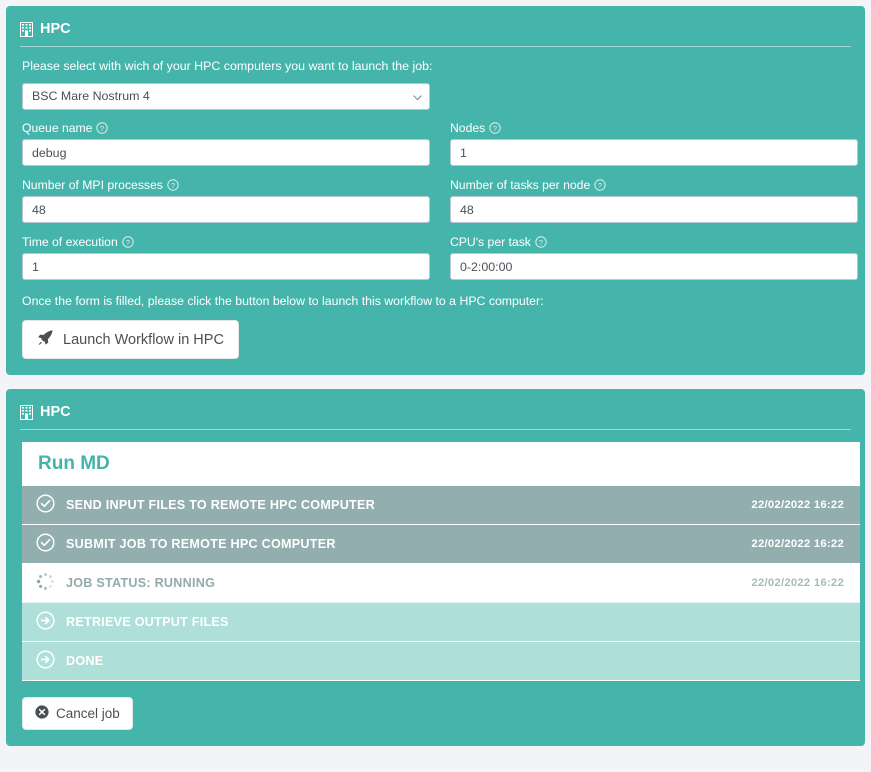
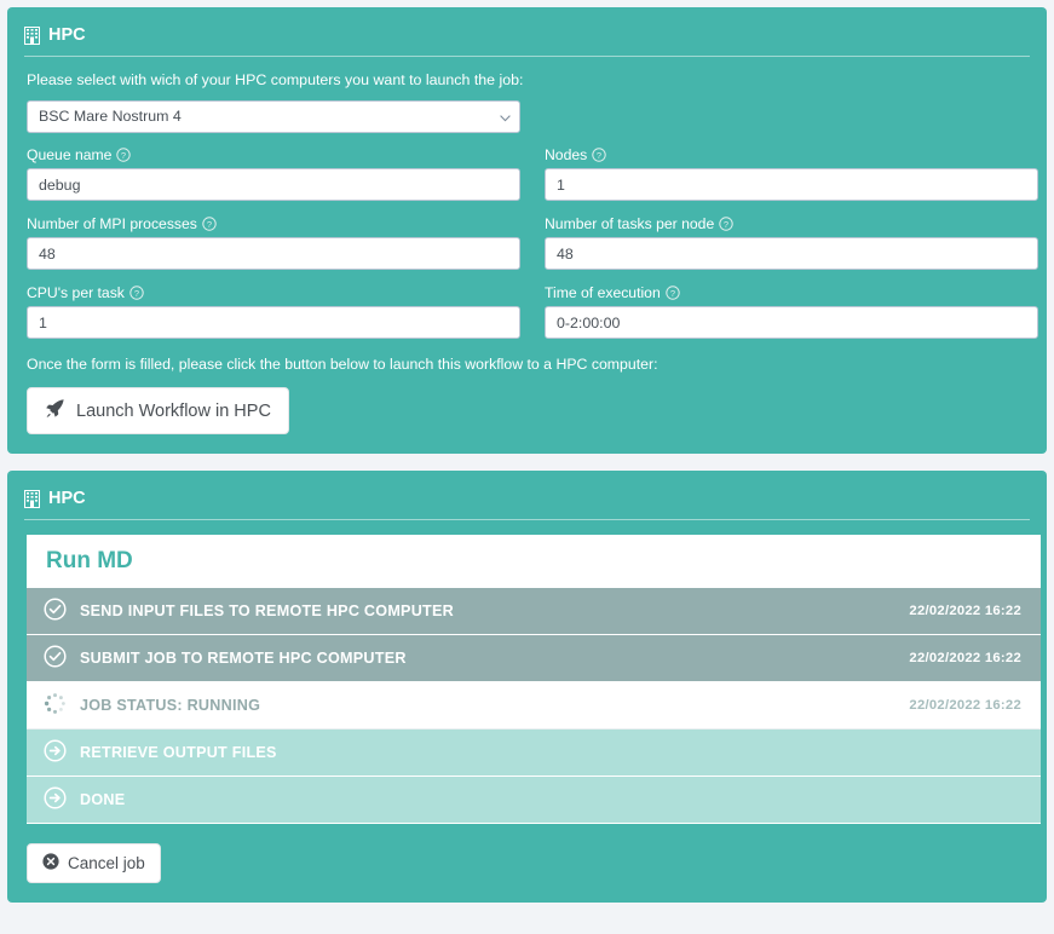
  HPC
  Please select with wich of your HPC computers you want to launch the job:
  BSC Mare Nostrum 4
  Queue name
  ?
  debug
  Nodes
  ?
  1
  Number of MPI processes
  ?
  48
  Number of tasks per node
  ?
  48
- Time of execution
+ CPU's per task
  ?
  1
- CPU's per task
+ Time of execution
  ?
  0-2:00:00
  Once the form is filled, please click the button below to launch this workflow to a HPC computer:
  Launch Workflow in HPC
  HPC
  Run MD
  SEND INPUT FILES TO REMOTE HPC COMPUTER
  22/02/2022 16:22
  SUBMIT JOB TO REMOTE HPC COMPUTER
  22/02/2022 16:22
  JOB STATUS: RUNNING
  22/02/2022 16:22
  RETRIEVE OUTPUT FILES
  DONE
  Cancel job
